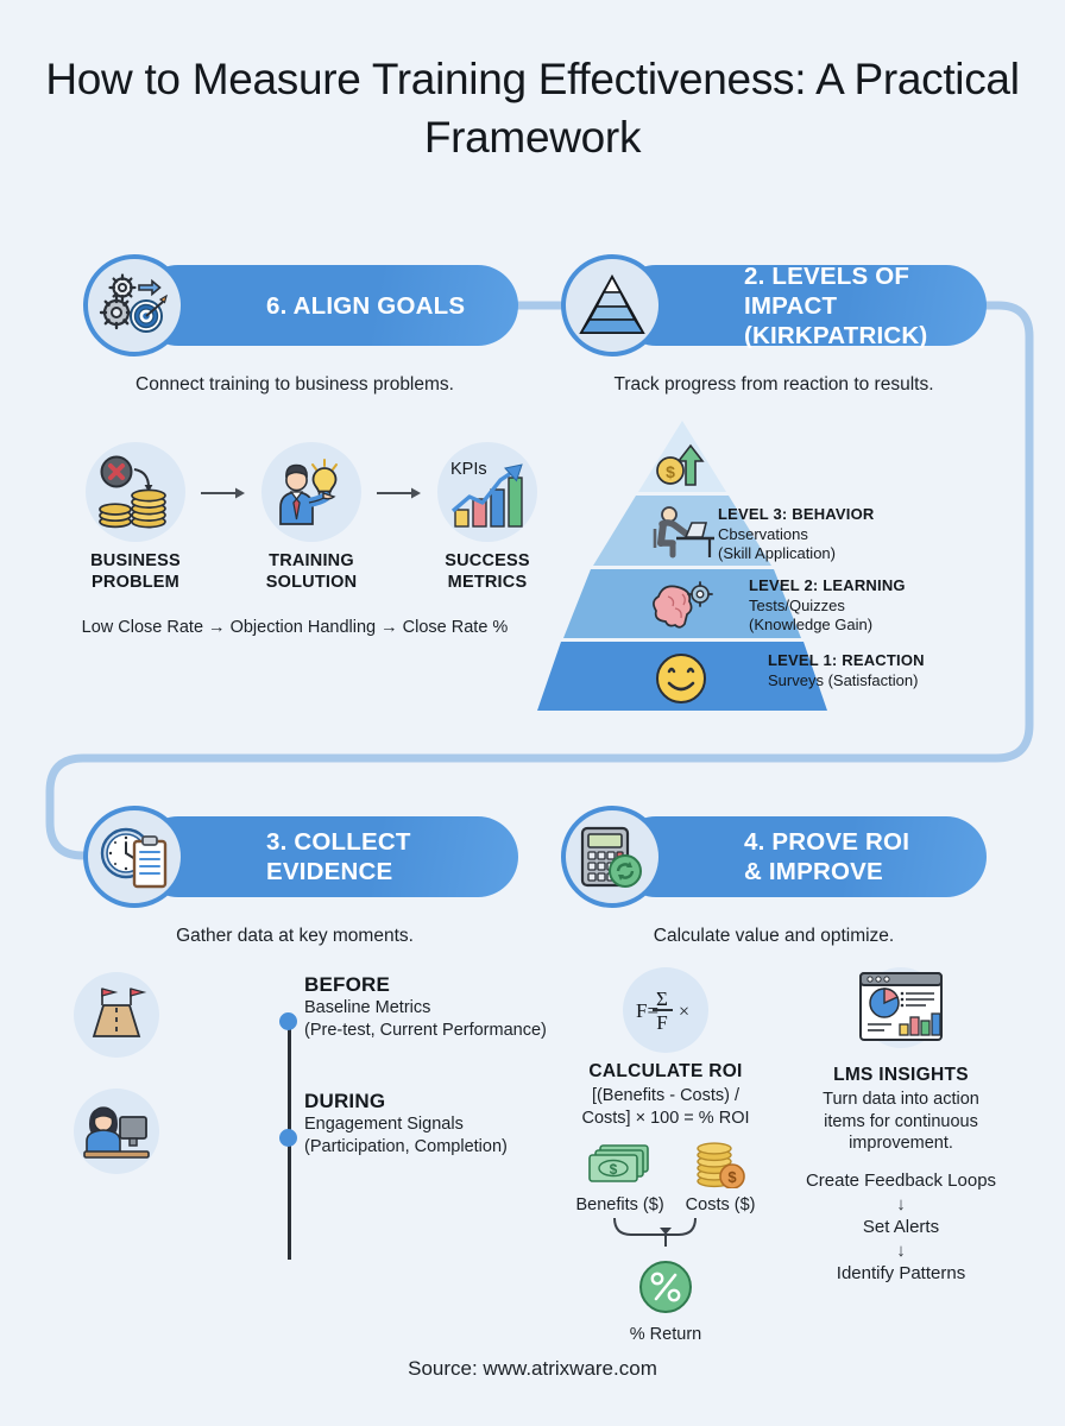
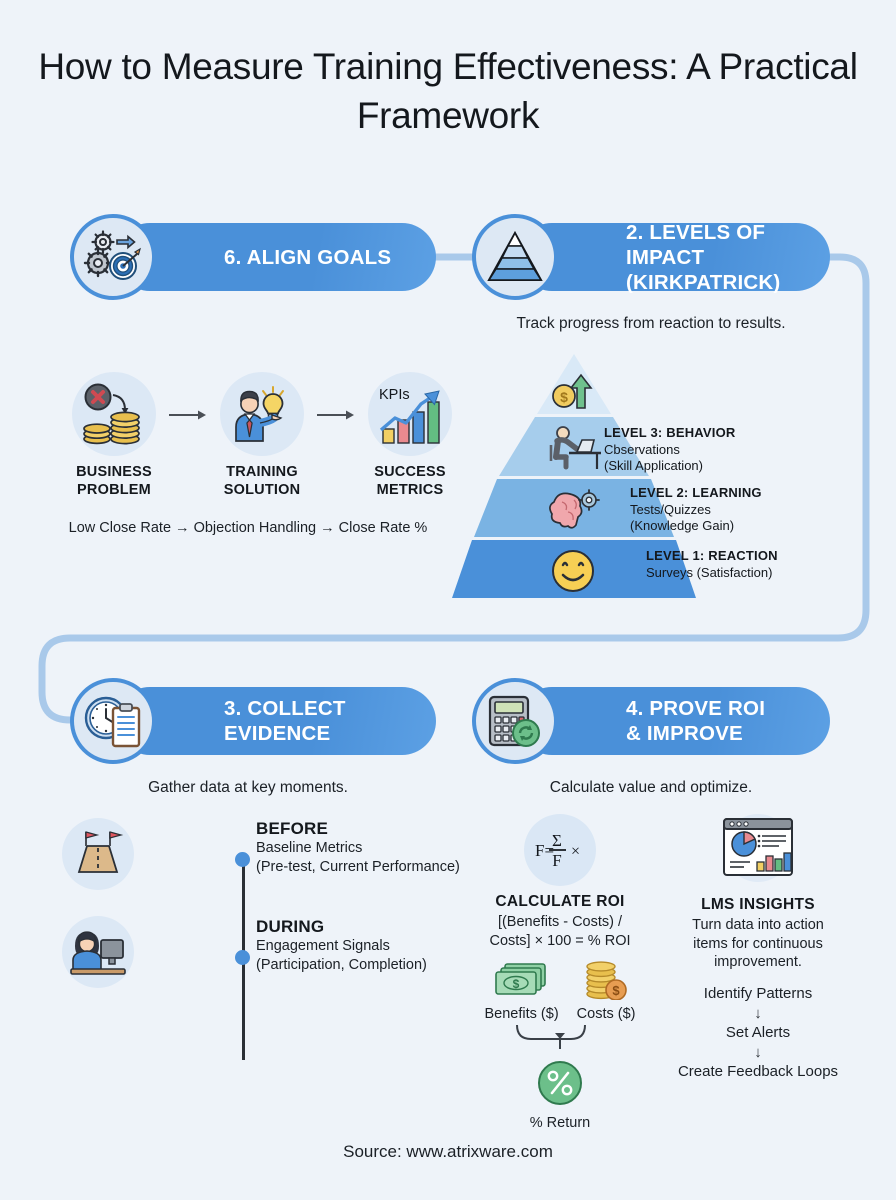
  How to Measure Training Effectiveness: A Practical Framework
  6. ALIGN GOALS
- Connect training to business problems.
  BUSINESS
  PROBLEM
  TRAINING
  SOLUTION
  KPIs
  SUCCESS
  METRICS
  Low Close Rate → Objection Handling → Close Rate %
  2. LEVELS OF IMPACT
  (KIRKPATRICK)
  Track progress from reaction to results.
  $
  LEVEL 3: BEHAVIOR
  Cbservations
  (Skill Application)
  LEVEL 2: LEARNING
  Tests/Quizzes
  (Knowledge Gain)
  LEVEL 1: REACTION
  Surveys (Satisfaction)
  3. COLLECT EVIDENCE
  Gather data at key moments.
  BEFORE
  Baseline Metrics
  (Pre-test, Current Performance)
  DURING
  Engagement Signals
  (Participation, Completion)
  4. PROVE ROI
  & IMPROVE
  Calculate value and optimize.
  Σ
  F
  ×
  CALCULATE ROI
  [(Benefits - Costs) /
  Costs] × 100 = % ROI
  $
  Benefits ($)
  $
  Costs ($)
  % Return
  LMS INSIGHTS
  Turn data into action
  items for continuous
  improvement.
- Create Feedback Loops
+ Identify Patterns
  ↓
  Set Alerts
  ↓
- Identify Patterns
+ Create Feedback Loops
  Source: www.atrixware.com
